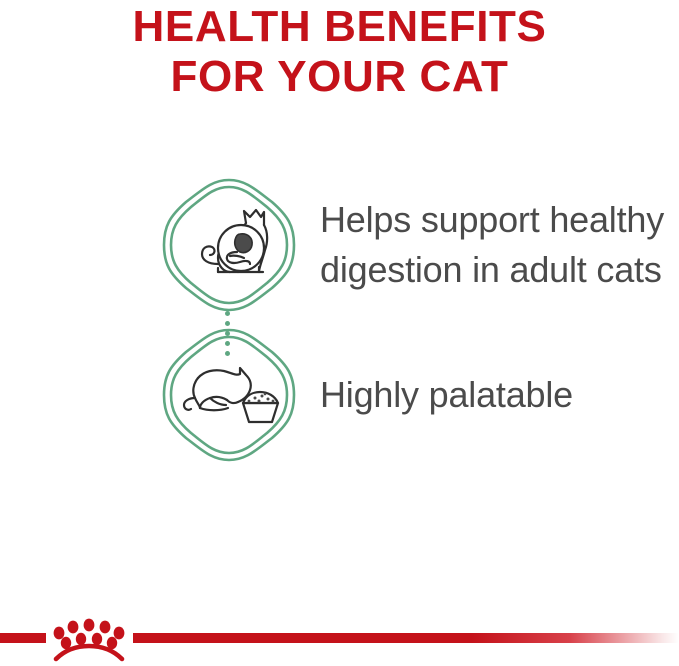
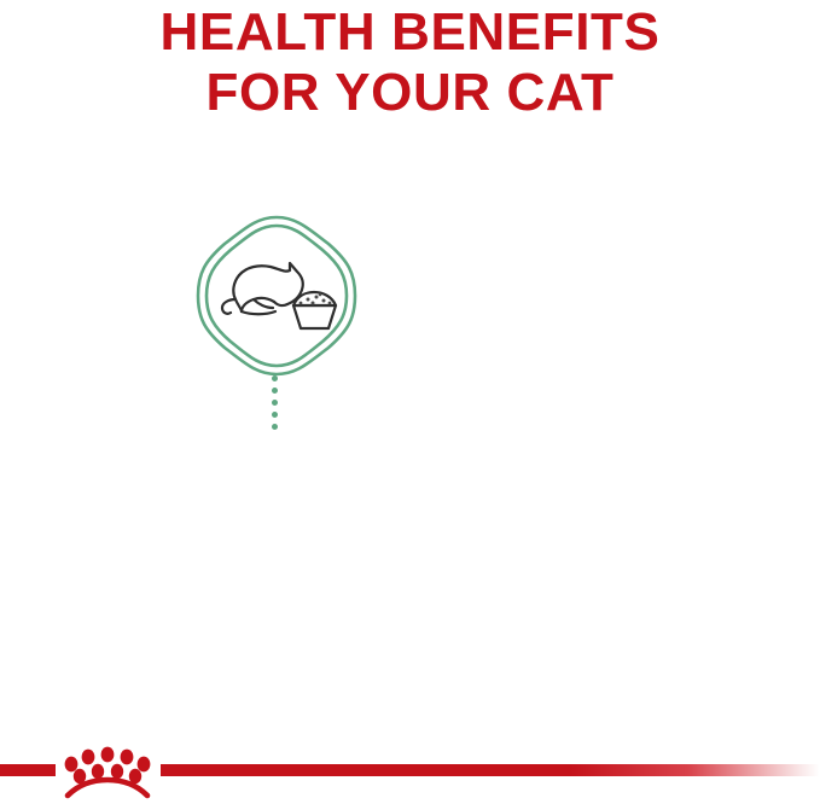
  HEALTH BENEFITS
  FOR YOUR CAT
- Helps support healthy digestion in adult cats
- Highly palatable
